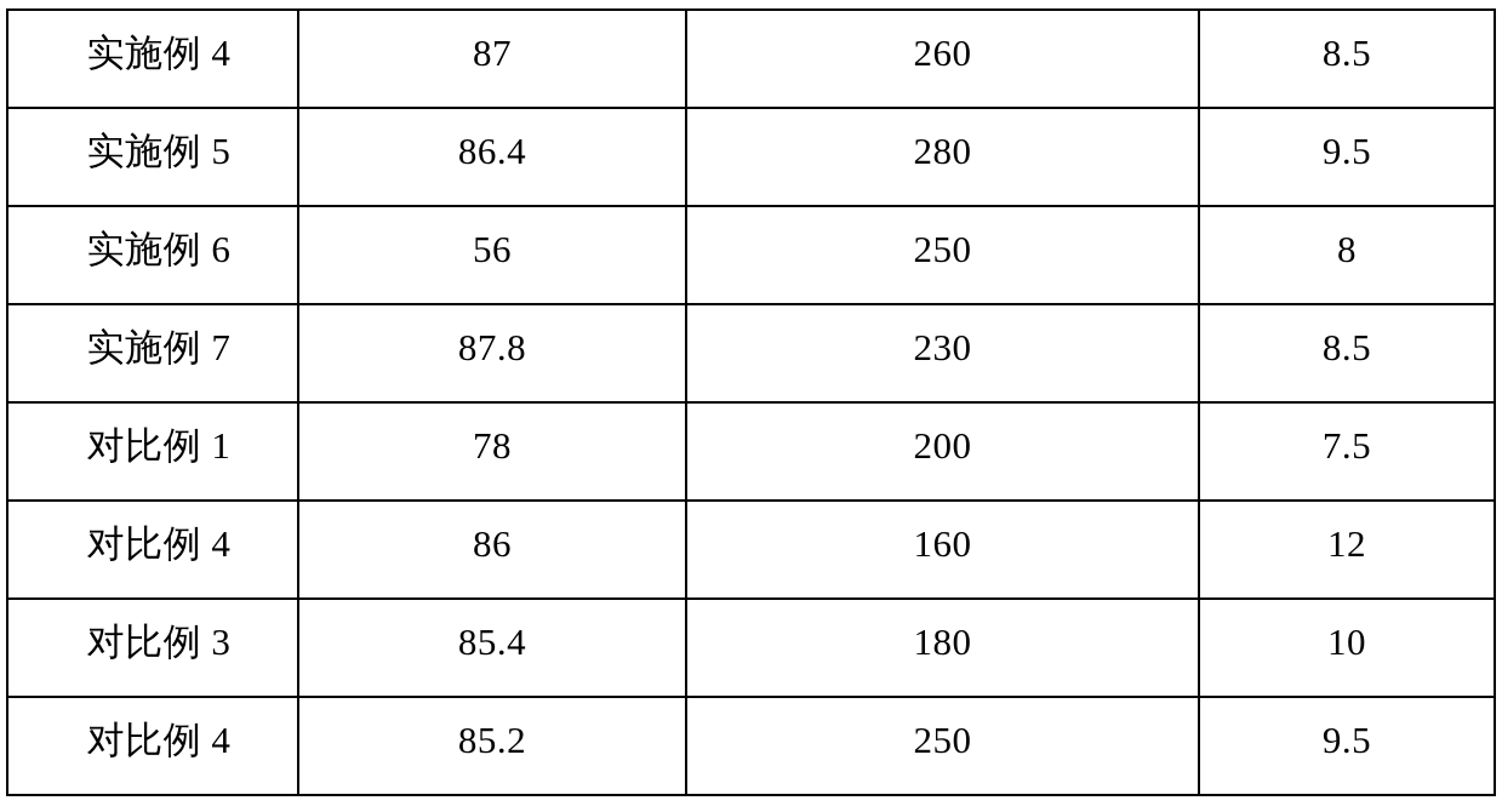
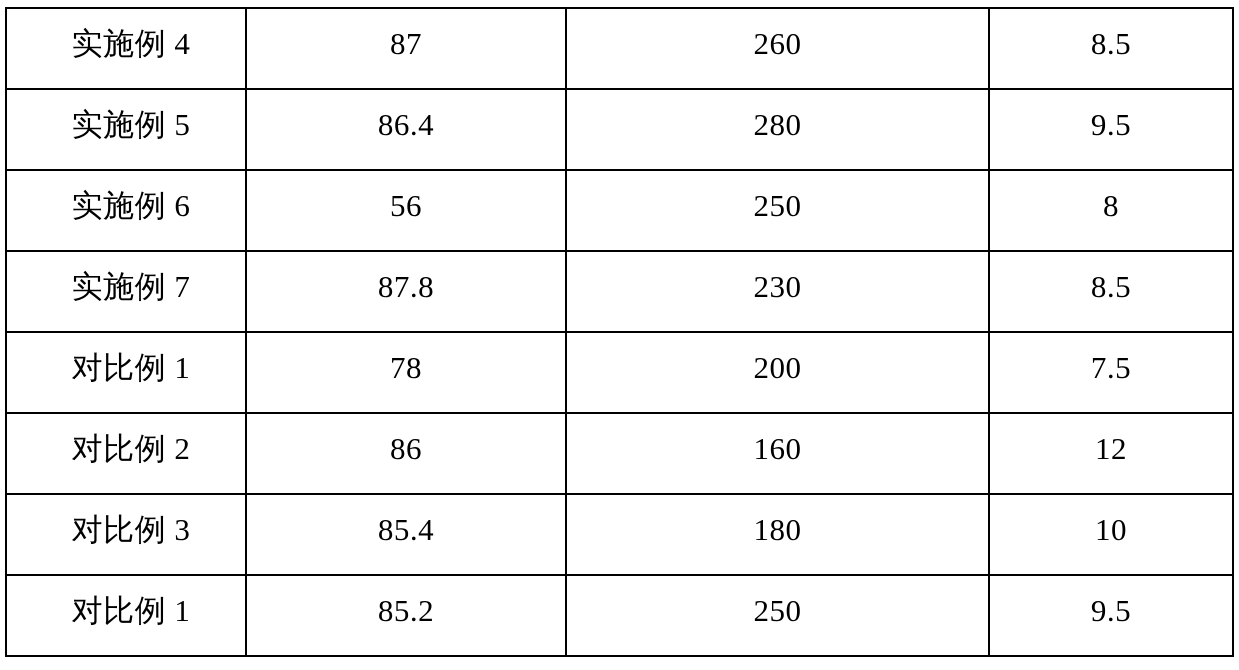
  实施例 4	87	260	8.5
  实施例 5	86.4	280	9.5
  实施例 6	56	250	8
  实施例 7	87.8	230	8.5
  对比例 1	78	200	7.5
- 对比例 4	86	160	12
+ 对比例 2	86	160	12
  对比例 3	85.4	180	10
- 对比例 4	85.2	250	9.5
+ 对比例 1	85.2	250	9.5
